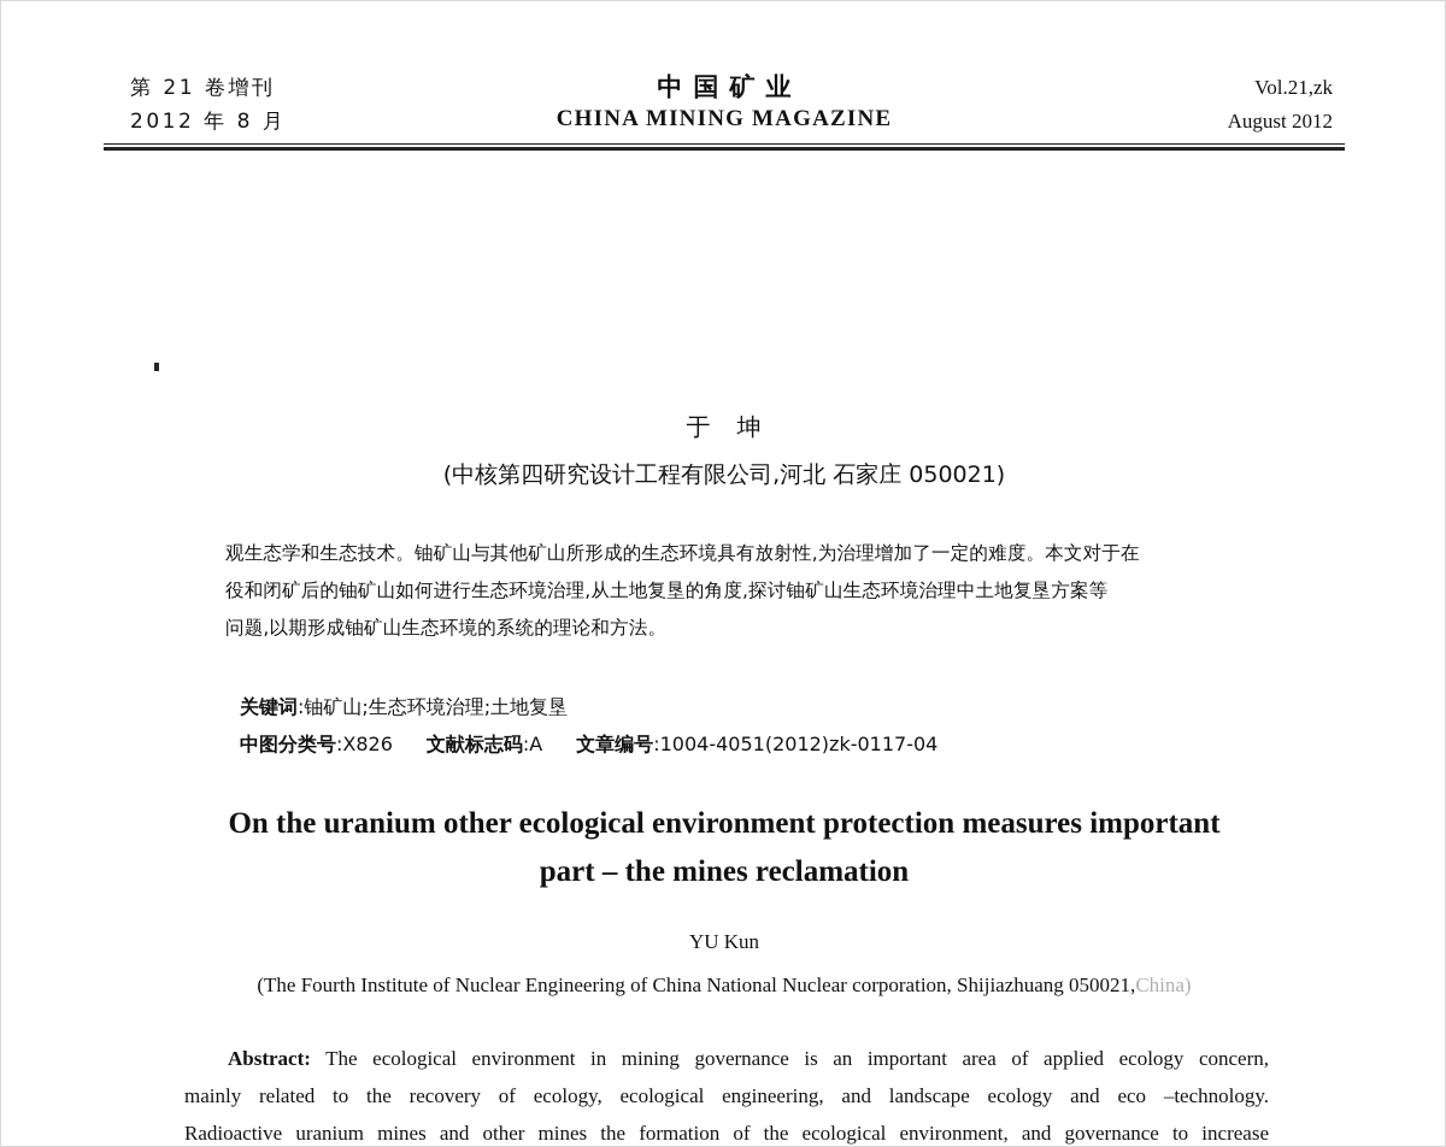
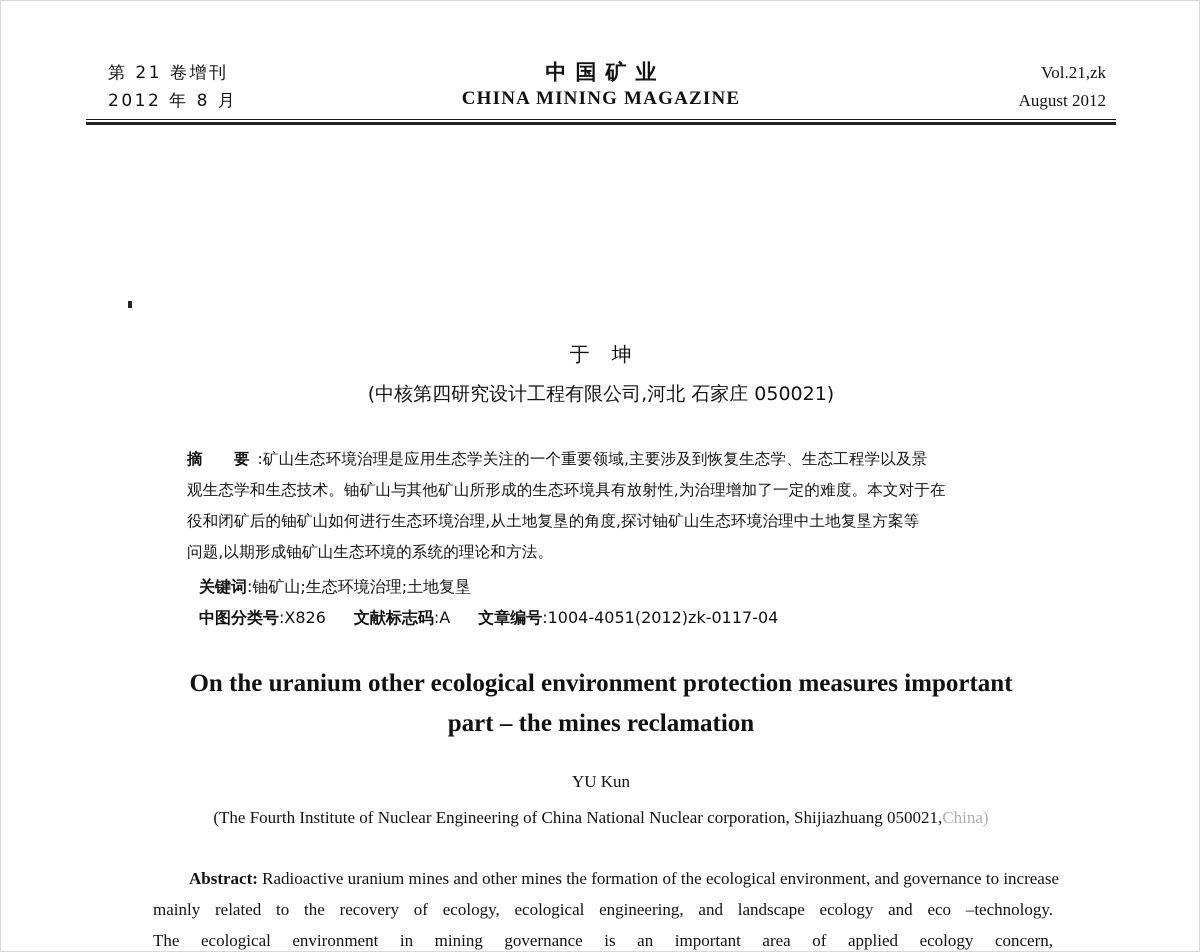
  第 21 卷增刊
  2012 年 8 月
  中国矿业
  CHINA MINING MAGAZINE
  Vol.21,zk
  August 2012
  于 坤
  (中核第四研究设计工程有限公司,河北 石家庄 050021)
+ 摘 要:矿山生态环境治理是应用生态学关注的一个重要领域,主要涉及到恢复生态学、生态工程学以及景
  观生态学和生态技术。铀矿山与其他矿山所形成的生态环境具有放射性,为治理增加了一定的难度。本文对于在
  役和闭矿后的铀矿山如何进行生态环境治理,从土地复垦的角度,探讨铀矿山生态环境治理中土地复垦方案等
  问题,以期形成铀矿山生态环境的系统的理论和方法。
  关键词:铀矿山;生态环境治理;土地复垦
  中图分类号:X826 文献标志码:A 文章编号:1004-4051(2012)zk-0117-04
  On the uranium other ecological environment protection measures important
  part – the mines reclamation
  YU Kun
  (The Fourth Institute of Nuclear Engineering of China National Nuclear corporation, Shijiazhuang 050021,China)
- Abstract: The ecological environment in mining governance is an important area of applied ecology concern,
+ Abstract: Radioactive uranium mines and other mines the formation of the ecological environment, and governance to increase
  mainly related to the recovery of ecology, ecological engineering, and landscape ecology and eco –technology.
- Radioactive uranium mines and other mines the formation of the ecological environment, and governance to increase
+ The ecological environment in mining governance is an important area of applied ecology concern,
